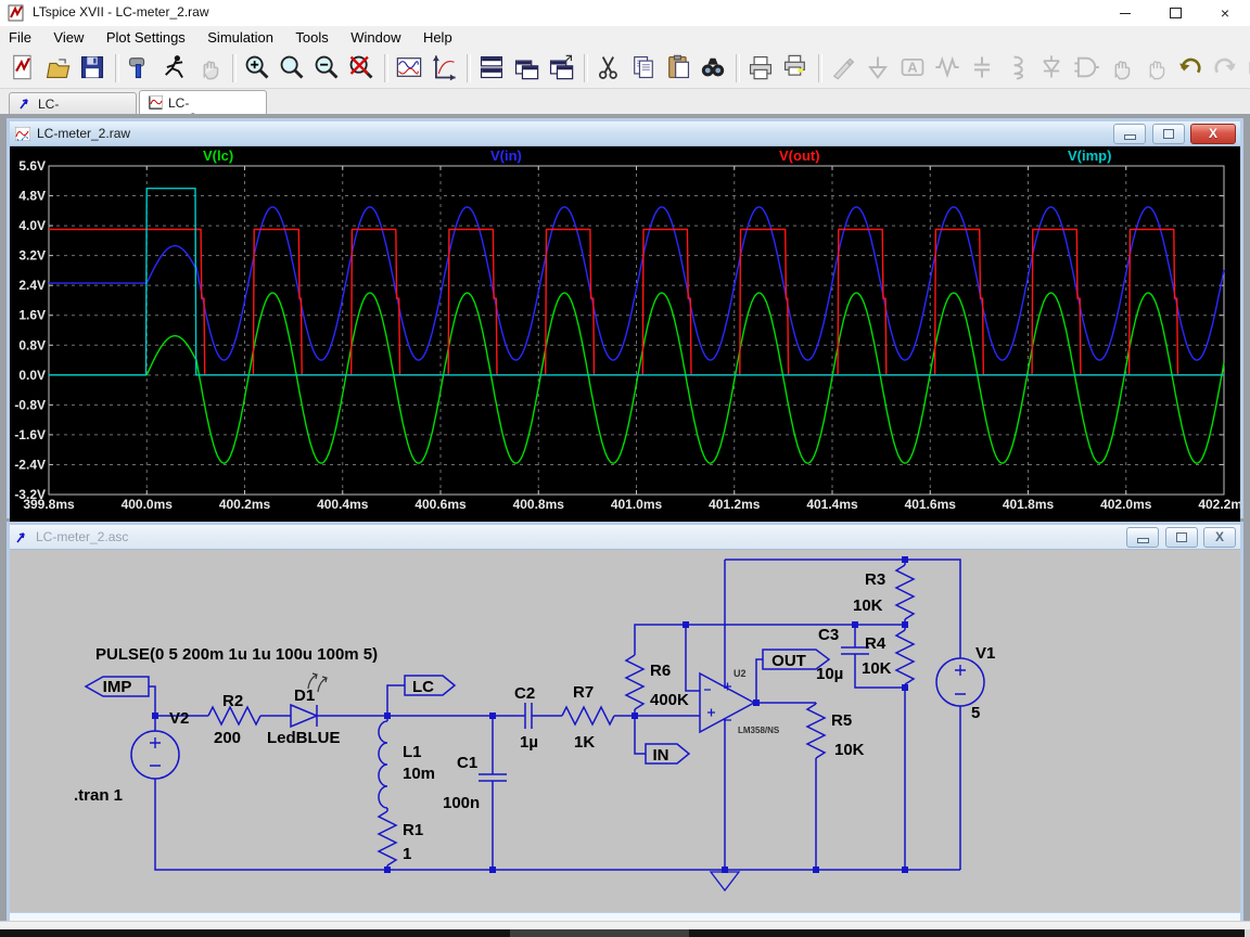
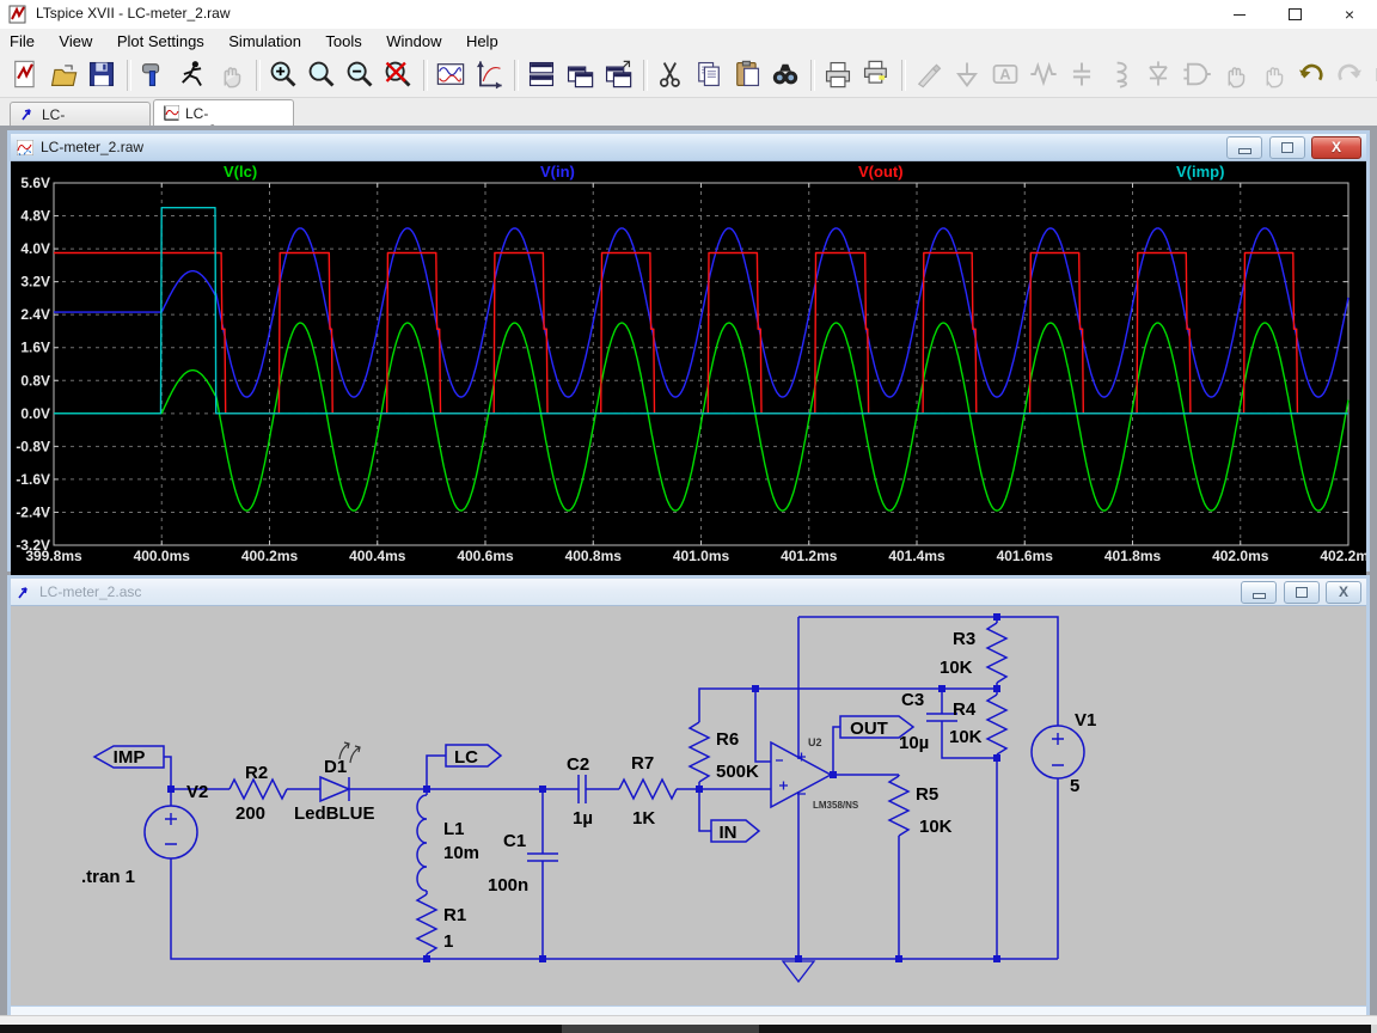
  LTspice XVII - LC-meter_2.raw
  ×
  File View Plot Settings Simulation Tools Window Help
  A
  LC-meter_2.raw
  X
  399.8ms
  400.0ms
  400.2ms
  400.4ms
  400.6ms
  400.8ms
  401.0ms
  401.2ms
  401.4ms
  401.6ms
  401.8ms
  402.0ms
  402.2m
  5.6V
  4.8V
  4.0V
  3.2V
  2.4V
  1.6V
  0.8V
  0.0V
  -0.8V
  -1.6V
  -2.4V
  -3.2V
  V(lc)
  V(in)
  V(out)
  V(imp)
  LC-meter_2.asc
  X
- PULSE(0 5 200m 1u 1u 100u 100m 5)
  .tran 1
  IMP
  LC
  IN
  OUT
  V2
  R2
  200
  D1
  LedBLUE
  L1
  10m
  R1
  1
  C1
  100n
  C2
  1µ
  R7
  1K
  R6
- 400K
+ 500K
  U2
  LM358/NS
  R3
  10K
  R4
  10K
  C3
  10µ
  R5
  10K
  V1
  5
